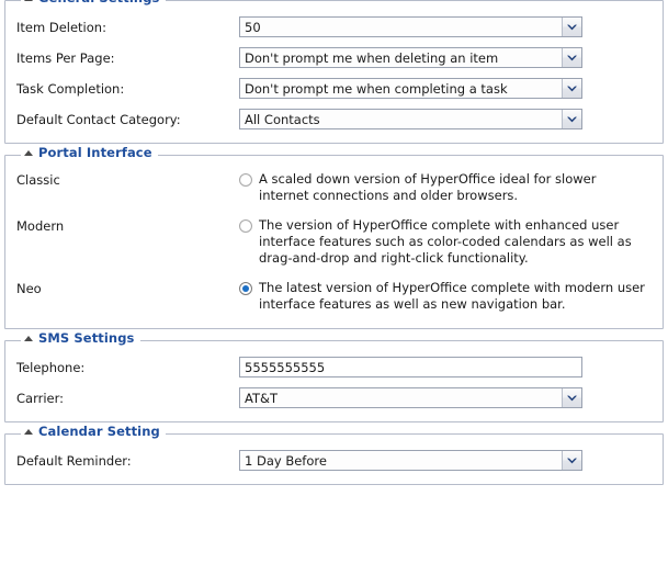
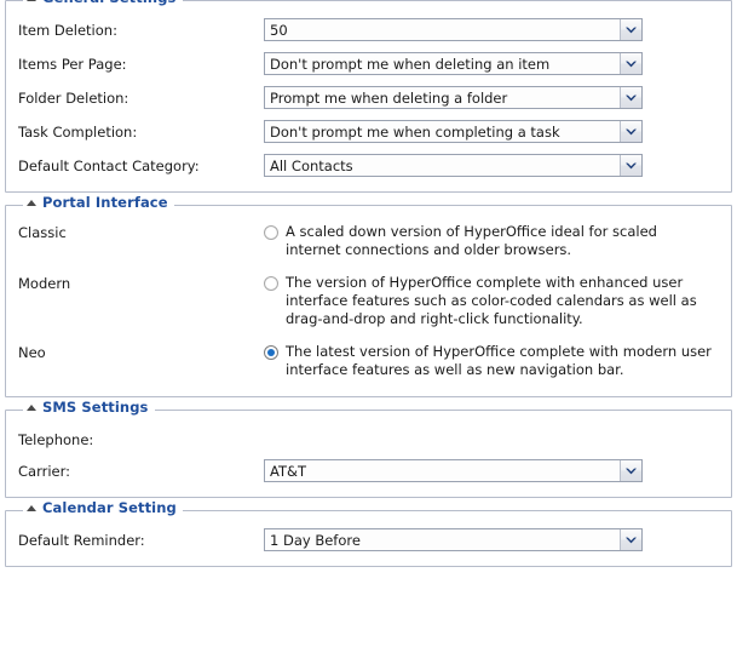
  Item Deletion:
  50
  Items Per Page:
  Don't prompt me when deleting an item
+ Folder Deletion:
+ Prompt me when deleting a folder
  Task Completion:
  Don't prompt me when completing a task
  Default Contact Category:
  All Contacts
  Portal Interface
  Classic
- A scaled down version of HyperOffice ideal for slower internet connections and older browsers.
+ A scaled down version of HyperOffice ideal for scaled internet connections and older browsers.
  Modern
  The version of HyperOffice complete with enhanced user interface features such as color-coded calendars as well as drag-and-drop and right-click functionality.
  Neo
  The latest version of HyperOffice complete with modern user interface features as well as new navigation bar.
  SMS Settings
  Telephone:
- 5555555555
  Carrier:
  AT&T
  Calendar Setting
  Default Reminder:
  1 Day Before
